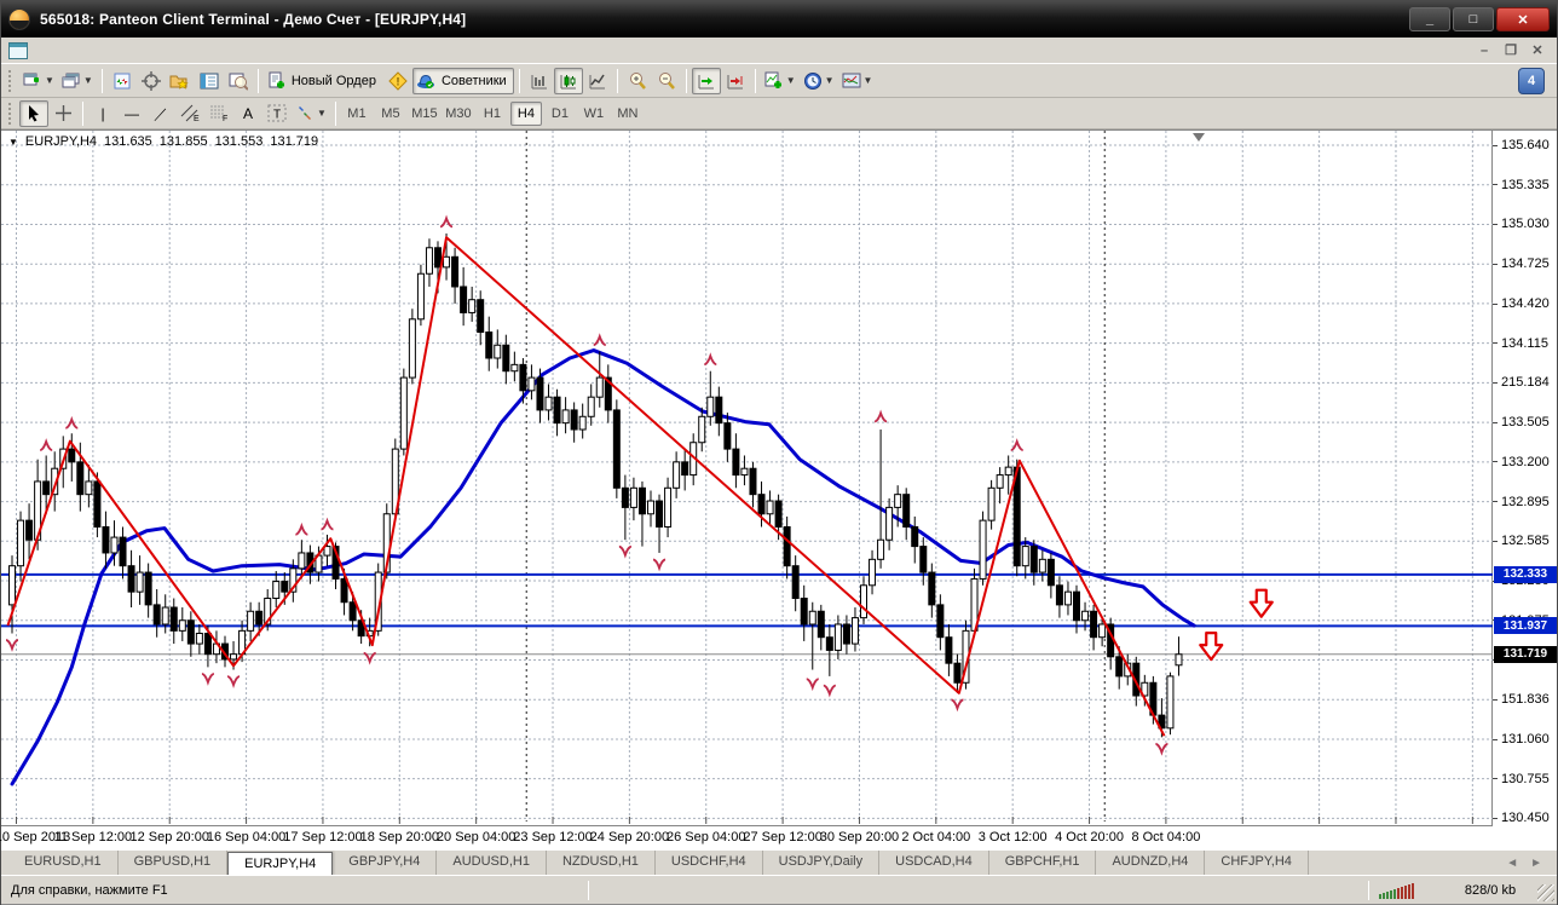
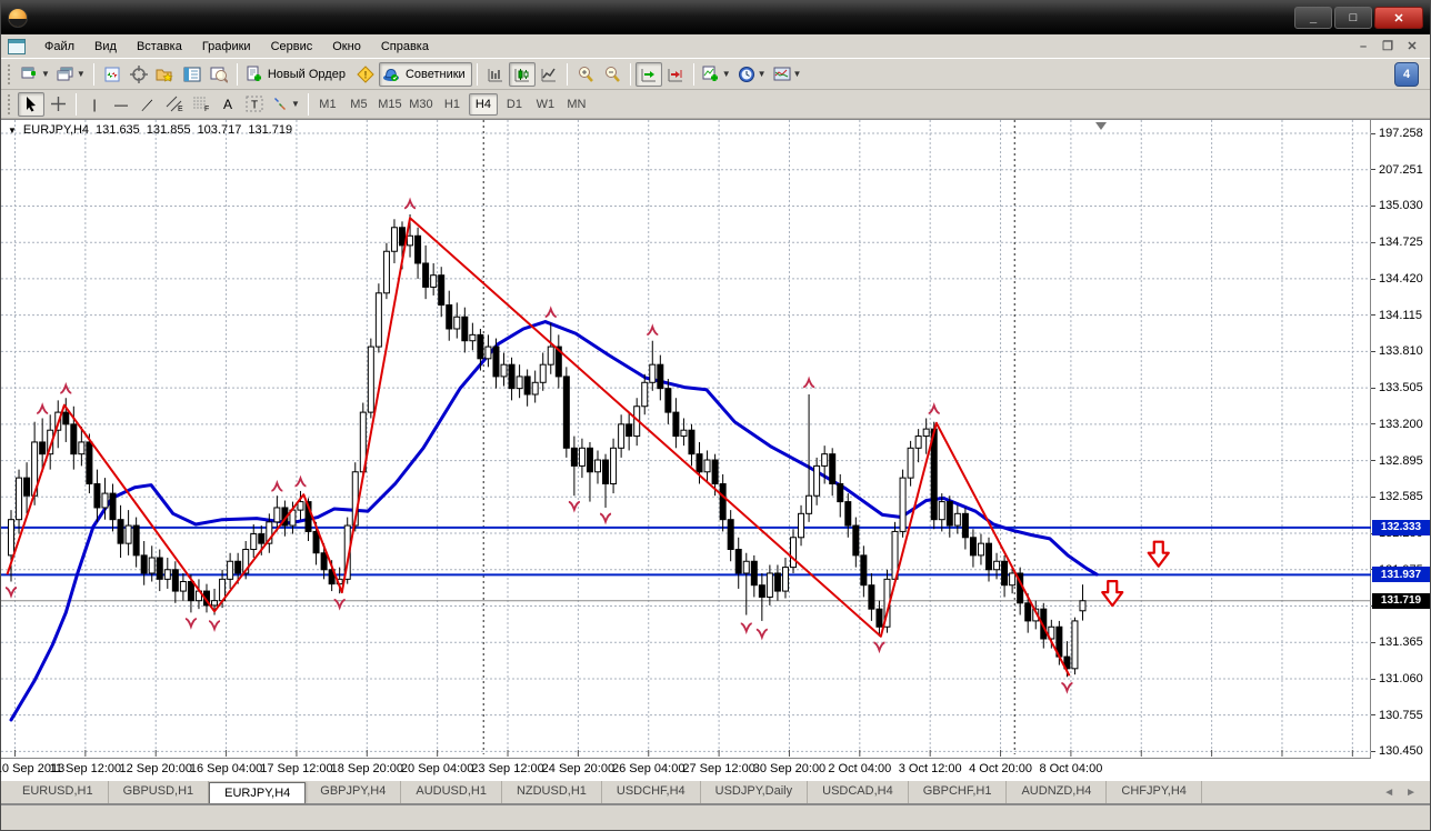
- 565018: Panteon Client Terminal - Демо Счет - [EURJPY,H4]
  _
  □
  ✕
+ Файл
+ Вид
+ Вставка
+ Графики
+ Сервис
+ Окно
+ Справка
  –
  ❐
  ✕
  ▼
  ▼
  Новый Ордер
  !
  Советники
  ▼
  ▼
  ▼
  4
  |
  —
  ／
  A
  T
  ▼
  M1
  M5
  M15
  M30
  H1
  H4
  D1
  W1
  MN
  ▼
  EURJPY,H4
  131.635
  131.855
- 131.553
+ 103.717
  131.719
  0 Sep 2013
  11 Sep 12:00
  12 Sep 20:00
  16 Sep 04:00
  17 Sep 12:00
  18 Sep 20:00
  20 Sep 04:00
  23 Sep 12:00
  24 Sep 20:00
  26 Sep 04:00
  27 Sep 12:00
  30 Sep 20:00
  2 Oct 04:00
  3 Oct 12:00
  4 Oct 20:00
  8 Oct 04:00
- 135.640
+ 197.258
- 135.335
+ 207.251
  135.030
  134.725
  134.420
  134.115
- 215.184
+ 133.810
  133.505
  133.200
  132.895
  132.585
- 151.836
+ 131.365
  131.060
  130.755
  130.450
  132.333
  131.937
  131.719
  EURUSD,H1
  GBPUSD,H1
  EURJPY,H4
  GBPJPY,H4
  AUDUSD,H1
  NZDUSD,H1
  USDCHF,H4
  USDJPY,Daily
  USDCAD,H4
  GBPCHF,H1
  AUDNZD,H4
  CHFJPY,H4
  ◄
  ►
- Для справки, нажмите F1
- 828/0 kb
